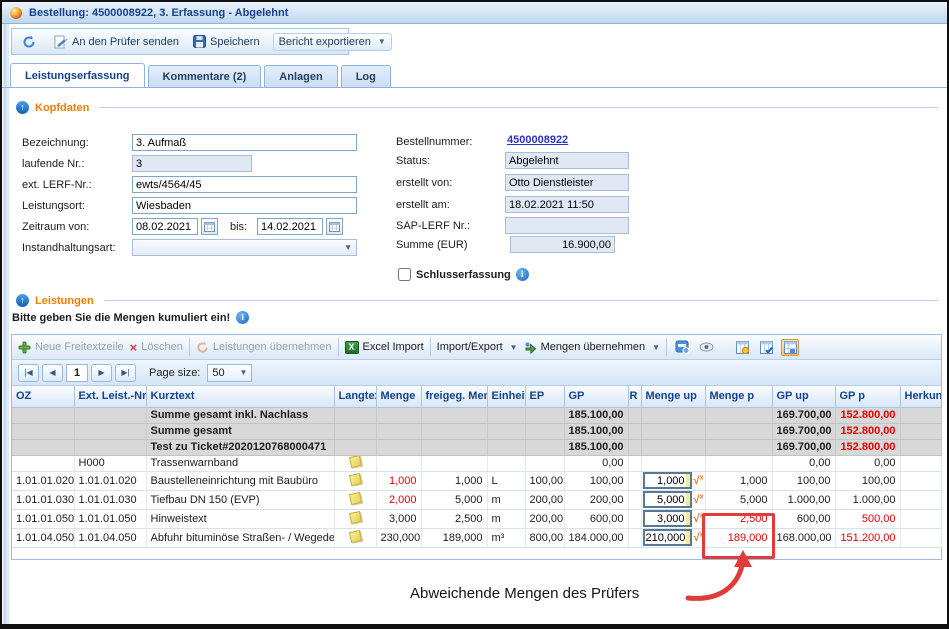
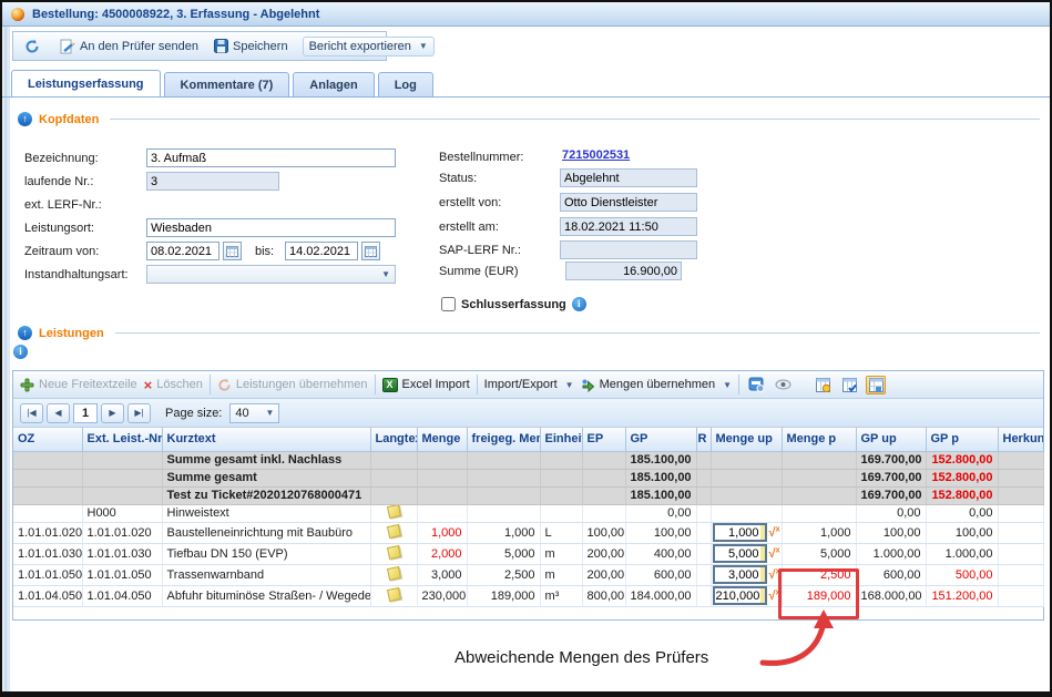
  Bestellung: 4500008922, 3. Erfassung - Abgelehnt
  An den Prüfer senden
  Speichern
  Bericht exportieren
  ▼
  Leistungserfassung
- Kommentare (2)
+ Kommentare (7)
  Anlagen
  Log
  ↑
  Kopfdaten
  Bezeichnung:
  3. Aufmaß
  laufende Nr.:
  3
  ext. LERF-Nr.:
- ewts/4564/45
  Leistungsort:
  Wiesbaden
  Zeitraum von:
  08.02.2021
  bis:
  14.02.2021
  Instandhaltungsart:
  ▼
  Bestellnummer:
- 4500008922
+ 7215002531
  Status:
  Abgelehnt
  erstellt von:
  Otto Dienstleister
  erstellt am:
  18.02.2021 11:50
  SAP-LERF Nr.:
  Summe (EUR)
  16.900,00
  Schlusserfassung
  i
  ↑
  Leistungen
- Bitte geben Sie die Mengen kumuliert ein!
  i
  Neue Freitextzeile
  ×
  Löschen
  Leistungen übernehmen
  X
  Excel Import
  Import/Export
  ▼
  Mengen übernehmen
  ▼
  |◀
  ◀
  1
  ▶
  ▶|
  Page size:
- 50
+ 40
  ▼
  OZ	Ext. Leist.-Nr	Kurztext	Langte	Menge	freigeg. Me	Einhei	EP	GP	R	Menge up	Menge p	GP up	GP p	Herkun
  		Summe gesamt inkl. Nachlass						185.100,00				169.700,00	152.800,00
  		Summe gesamt						185.100,00				169.700,00	152.800,00
  		Test zu Ticket#2020120768000471						185.100,00				169.700,00	152.800,00
- 	H000	Trassenwarnband						0,00				0,00	0,00
+ 	H000	Hinweistext						0,00				0,00	0,00
  1.01.01.020	1.01.01.020	Baustelleneinrichtung mit Baubüro		1,000	1,000	L	100,00	100,00		1,000 √	1,000	100,00	100,00
- 1.01.01.030	1.01.01.030	Tiefbau DN 150 (EVP)		2,000	5,000	m	200,00	200,00		5,000 √	5,000	1.000,00	1.000,00
+ 1.01.01.030	1.01.01.030	Tiefbau DN 150 (EVP)		2,000	5,000	m	200,00	400,00		5,000 √	5,000	1.000,00	1.000,00
- 1.01.01.050	1.01.01.050	Hinweistext		3,000	2,500	m	200,00	600,00		3,000 √	2,500	600,00	500,00
+ 1.01.01.050	1.01.01.050	Trassenwarnband		3,000	2,500	m	200,00	600,00		3,000 √	2,500	600,00	500,00
  1.01.04.050	1.01.04.050	Abfuhr bituminöse Straßen- / Wegede		230,000	189,000	m³	800,00	184.000,00		210,000 √	189,000	168.000,00	151.200,00
  Abweichende Mengen des Prüfers
